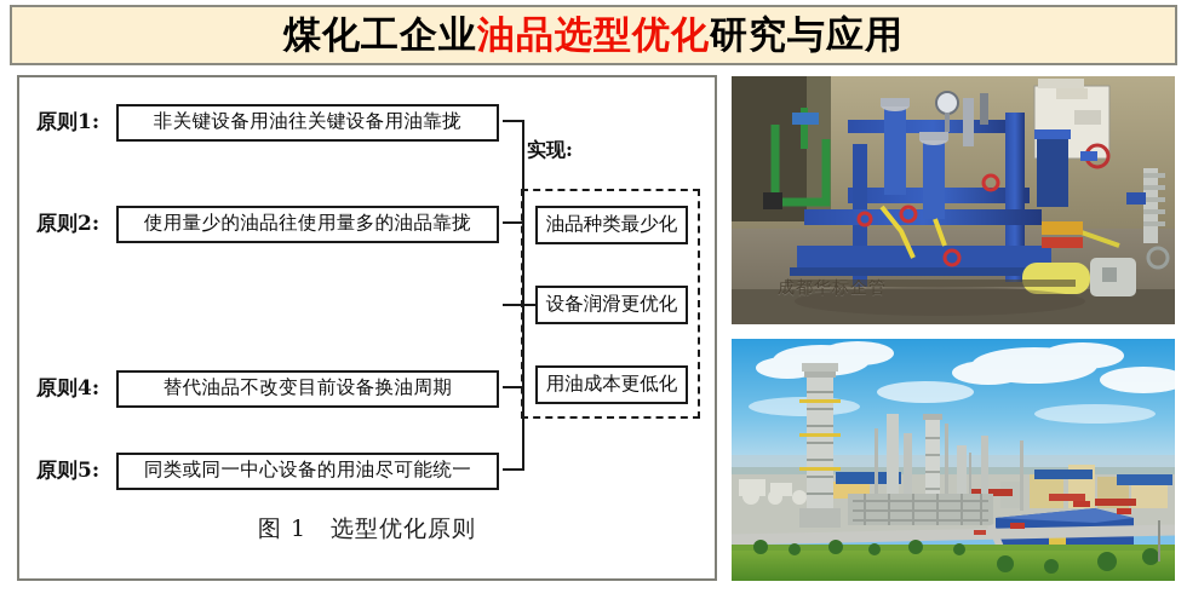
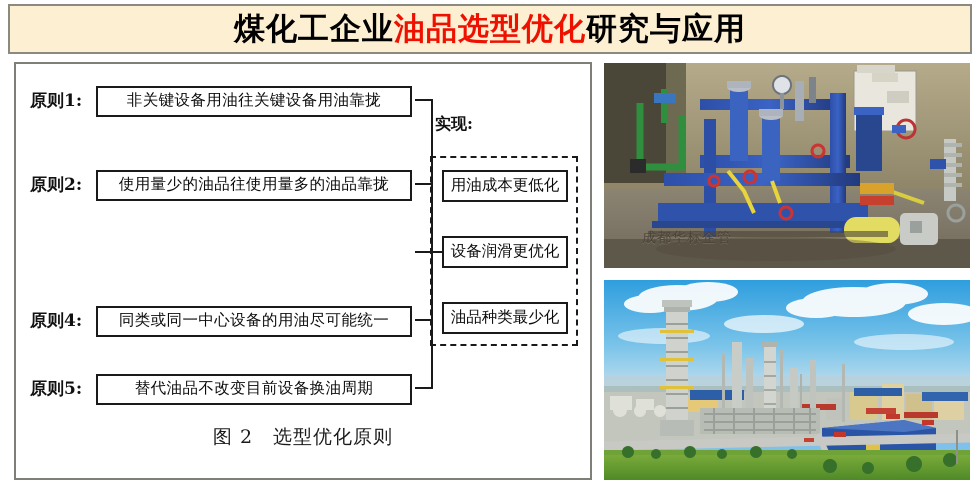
  煤化工企业油品选型优化研究与应用
  原则1:
  非关键设备用油往关键设备用油靠拢
  原则2:
  使用量少的油品往使用量多的油品靠拢
  原则4:
- 替代油品不改变目前设备换油周期
+ 同类或同一中心设备的用油尽可能统一
  原则5:
- 同类或同一中心设备的用油尽可能统一
+ 替代油品不改变目前设备换油周期
  实现:
- 油品种类最少化
+ 用油成本更低化
  设备润滑更优化
- 用油成本更低化
+ 油品种类最少化
- 图 1 选型优化原则
+ 图 2 选型优化原则
  成都华标企管
